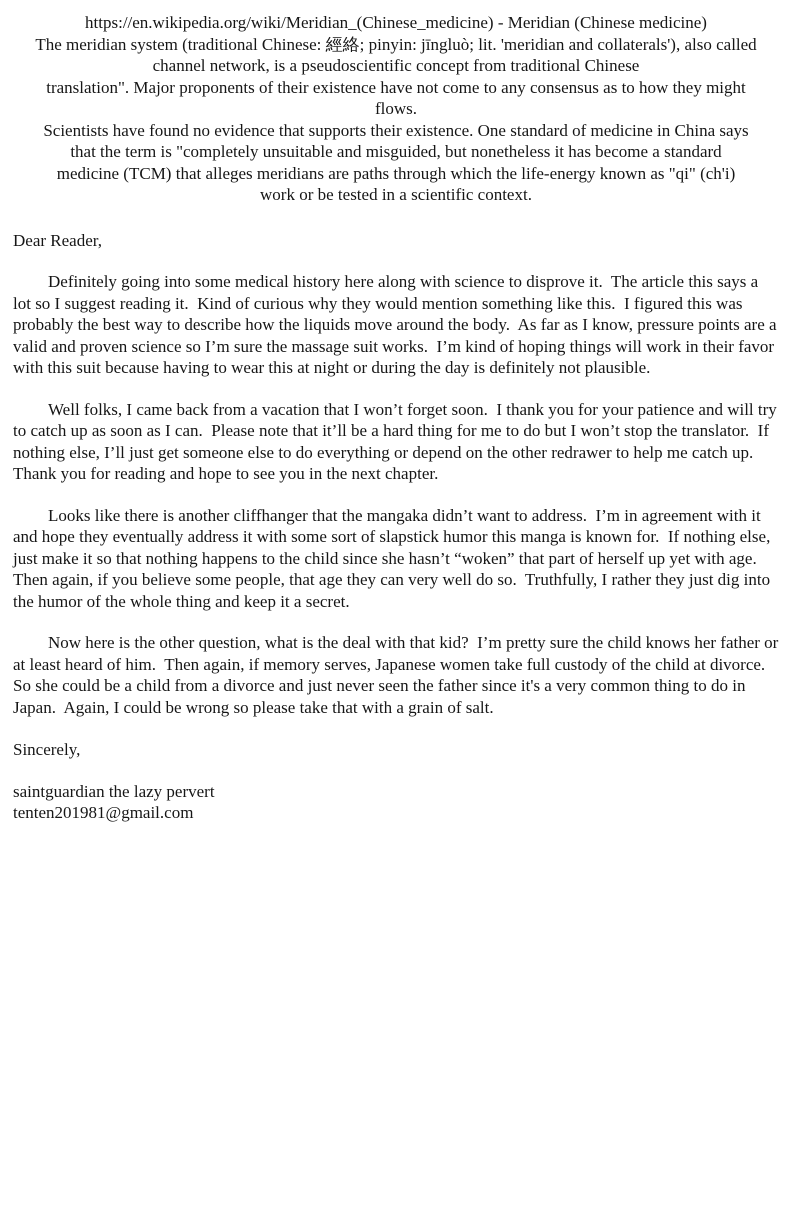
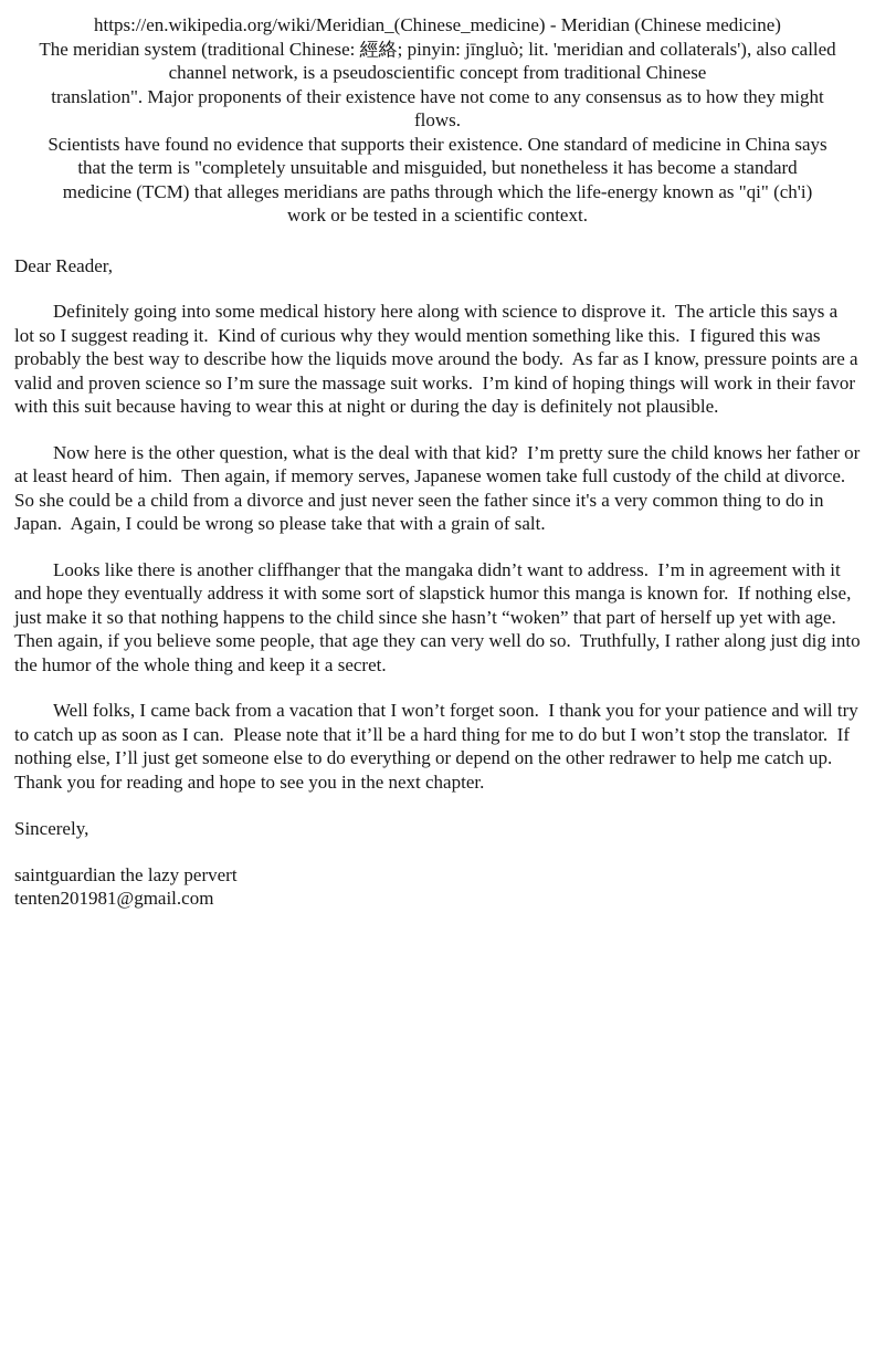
  https://en.wikipedia.org/wiki/Meridian_(Chinese_medicine) - Meridian (Chinese medicine)
  The meridian system (traditional Chinese: 經絡; pinyin: jīngluò; lit. 'meridian and collaterals'), also called
  channel network, is a pseudoscientific concept from traditional Chinese
  translation". Major proponents of their existence have not come to any consensus as to how they might
  flows.
  Scientists have found no evidence that supports their existence. One standard of medicine in China says
  that the term is "completely unsuitable and misguided, but nonetheless it has become a standard
  medicine (TCM) that alleges meridians are paths through which the life-energy known as "qi" (ch'i)
  work or be tested in a scientific context.
  Dear Reader,
  Definitely going into some medical history here along with science to disprove it. The article this says a lot so I suggest reading it. Kind of curious why they would mention something like this. I figured this was probably the best way to describe how the liquids move around the body. As far as I know, pressure points are a valid and proven science so I’m sure the massage suit works. I’m kind of hoping things will work in their favor with this suit because having to wear this at night or during the day is definitely not plausible.
- Well folks, I came back from a vacation that I won’t forget soon. I thank you for your patience and will try to catch up as soon as I can. Please note that it’ll be a hard thing for me to do but I won’t stop the translator. If nothing else, I’ll just get someone else to do everything or depend on the other redrawer to help me catch up. Thank you for reading and hope to see you in the next chapter.
+ Now here is the other question, what is the deal with that kid? I’m pretty sure the child knows her father or at least heard of him. Then again, if memory serves, Japanese women take full custody of the child at divorce. So she could be a child from a divorce and just never seen the father since it's a very common thing to do in Japan. Again, I could be wrong so please take that with a grain of salt.
- Looks like there is another cliffhanger that the mangaka didn’t want to address. I’m in agreement with it and hope they eventually address it with some sort of slapstick humor this manga is known for. If nothing else, just make it so that nothing happens to the child since she hasn’t “woken” that part of herself up yet with age. Then again, if you believe some people, that age they can very well do so. Truthfully, I rather they just dig into the humor of the whole thing and keep it a secret.
+ Looks like there is another cliffhanger that the mangaka didn’t want to address. I’m in agreement with it and hope they eventually address it with some sort of slapstick humor this manga is known for. If nothing else, just make it so that nothing happens to the child since she hasn’t “woken” that part of herself up yet with age. Then again, if you believe some people, that age they can very well do so. Truthfully, I rather along just dig into the humor of the whole thing and keep it a secret.
- Now here is the other question, what is the deal with that kid? I’m pretty sure the child knows her father or at least heard of him. Then again, if memory serves, Japanese women take full custody of the child at divorce. So she could be a child from a divorce and just never seen the father since it's a very common thing to do in Japan. Again, I could be wrong so please take that with a grain of salt.
+ Well folks, I came back from a vacation that I won’t forget soon. I thank you for your patience and will try to catch up as soon as I can. Please note that it’ll be a hard thing for me to do but I won’t stop the translator. If nothing else, I’ll just get someone else to do everything or depend on the other redrawer to help me catch up. Thank you for reading and hope to see you in the next chapter.
  Sincerely,
  saintguardian the lazy pervert
  tenten201981@gmail.com
